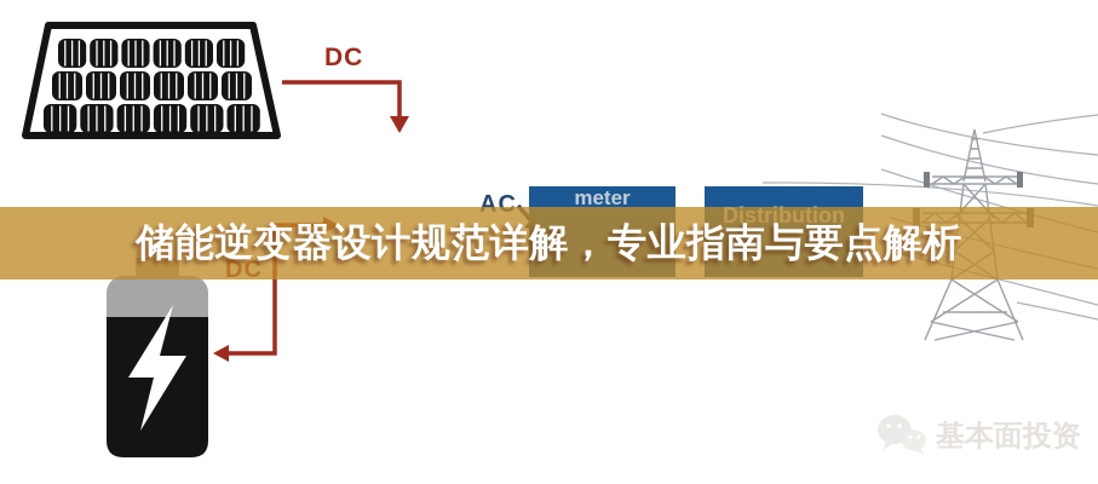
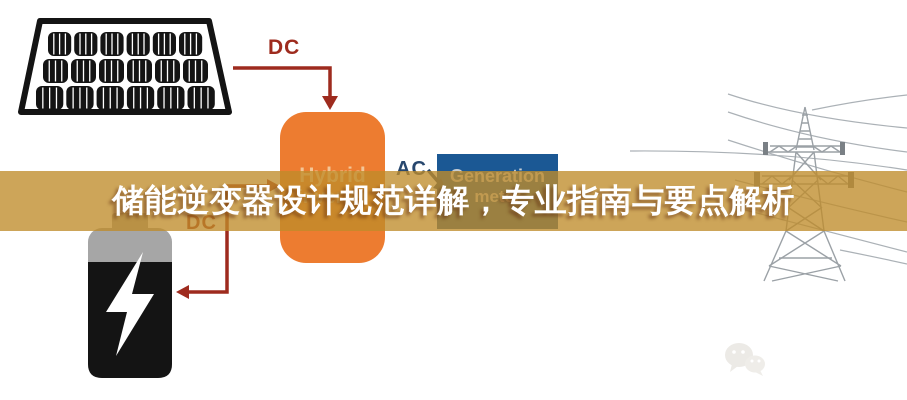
+ Hybrid
+ inverter
+ Generation
  meter
- Distribution
  DC
  DC
  AC
  储能逆变器设计规范详解，专业指南与要点解析
- 基本面投资
